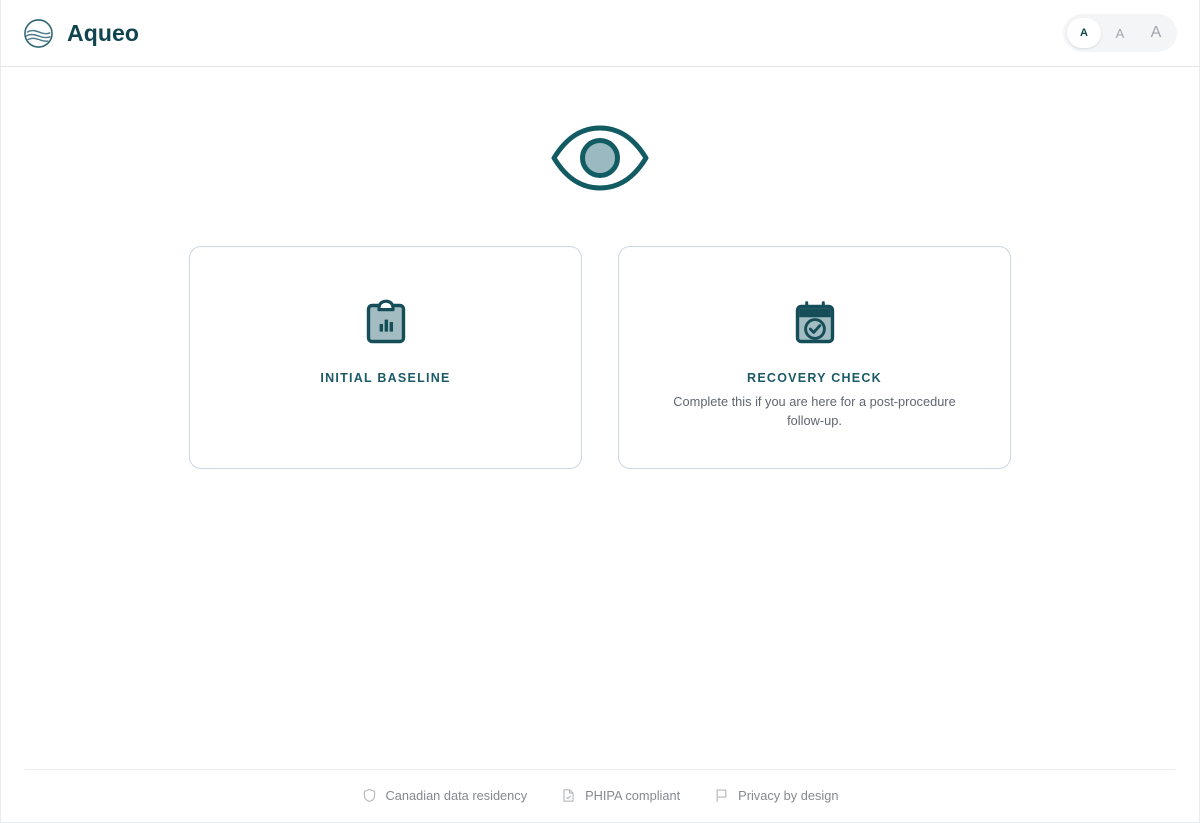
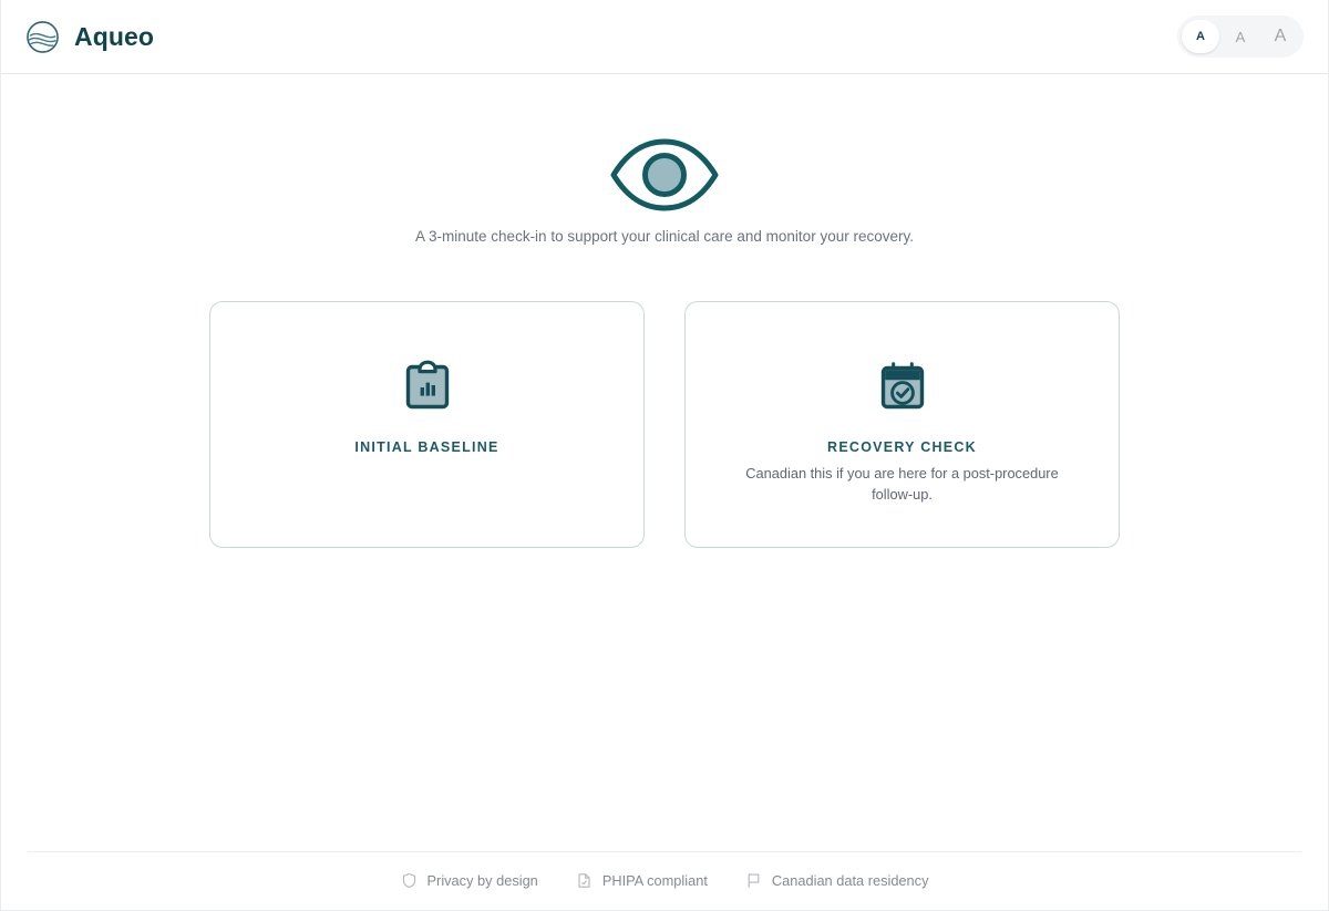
  Aqueo
  A
  A
  A
+ A 3-minute check-in to support your clinical care and monitor your recovery.
  INITIAL BASELINE
  RECOVERY CHECK
- Complete this if you are here for a post-procedure follow-up.
+ Canadian this if you are here for a post-procedure follow-up.
- Canadian data residency
+ Privacy by design
  PHIPA compliant
- Privacy by design
+ Canadian data residency
